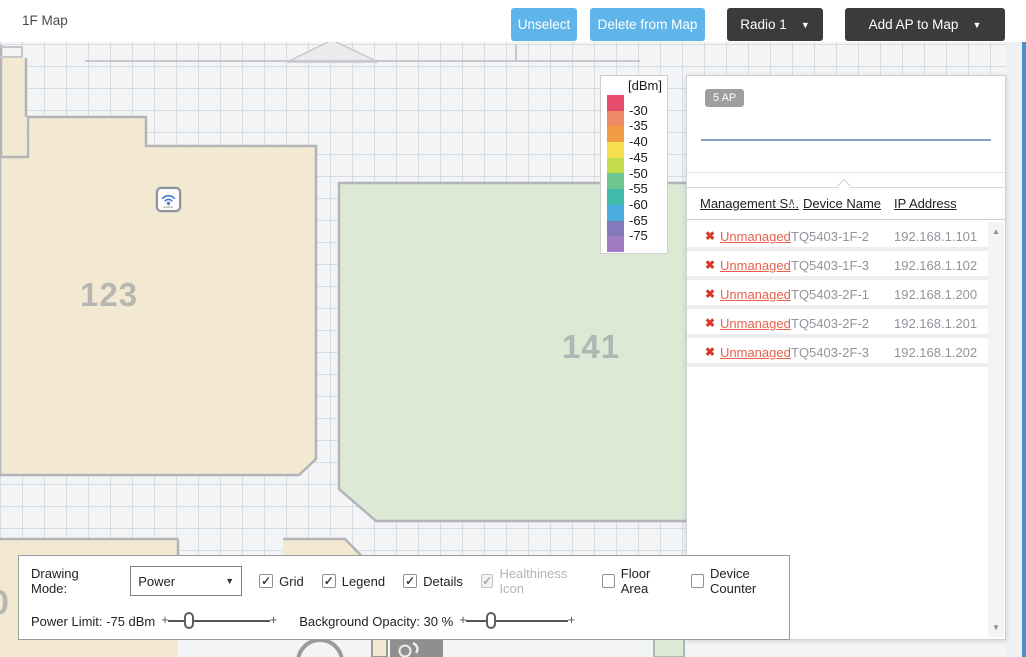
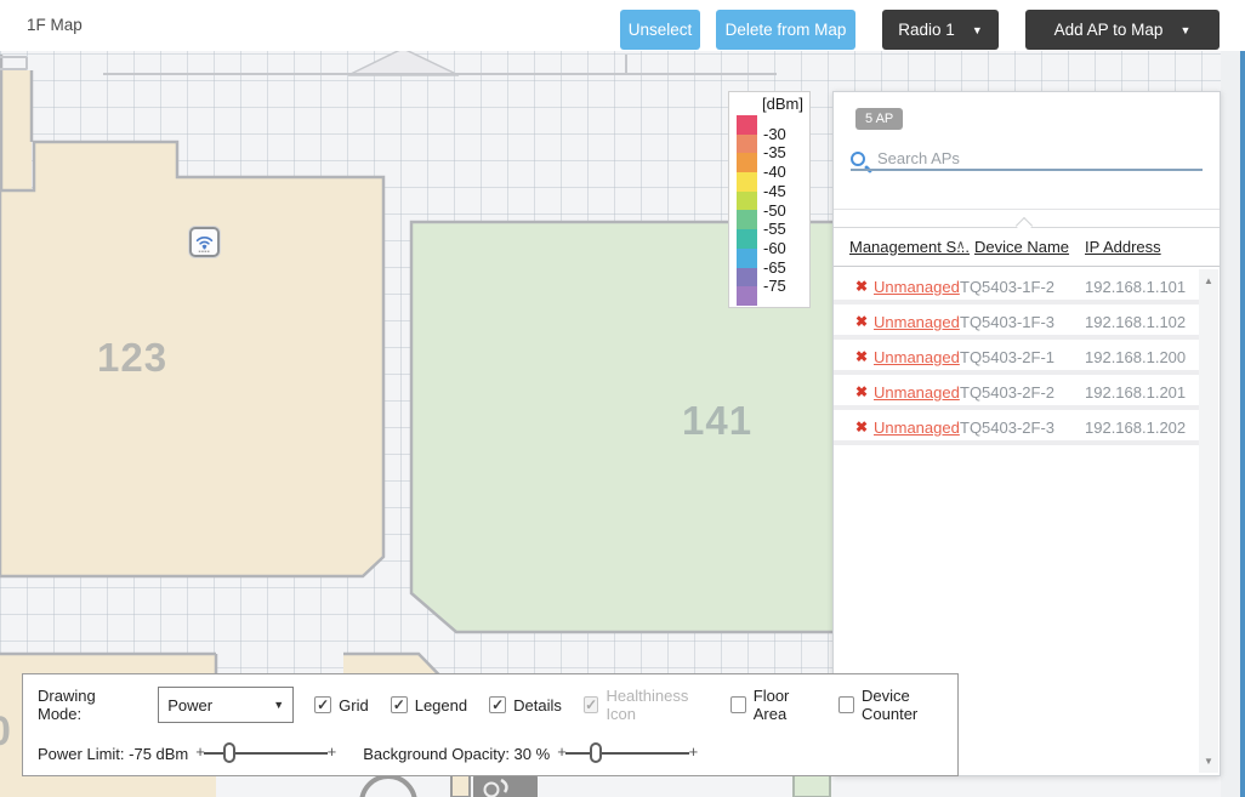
  123
  141
  [dBm]
  -30
  -35
  -40
  -45
  -50
  -55
  -60
  -65
  -75
  5 AP
+ Search APs
  Management S...
  ∧
  Device Name
  IP Address
  ✖
  Unmanaged
  TQ5403-1F-2
  192.168.1.101
  ✖
  Unmanaged
  TQ5403-1F-3
  192.168.1.102
  ✖
  Unmanaged
  TQ5403-2F-1
  192.168.1.200
  ✖
  Unmanaged
  TQ5403-2F-2
  192.168.1.201
  ✖
  Unmanaged
  TQ5403-2F-3
  192.168.1.202
  ▲
  ▼
  Drawing Mode:
  Power
  ▼
  ✓
  Grid
  ✓
  Legend
  ✓
  Details
  ✓
  Healthiness Icon
  Floor Area
  Device Counter
  Power Limit: -75 dBm
  +
  +
  Background Opacity: 30 %
  +
  +
  1F Map
  Unselect
  Delete from Map
  Radio 1
  ▼
  Add AP to Map
  ▼
